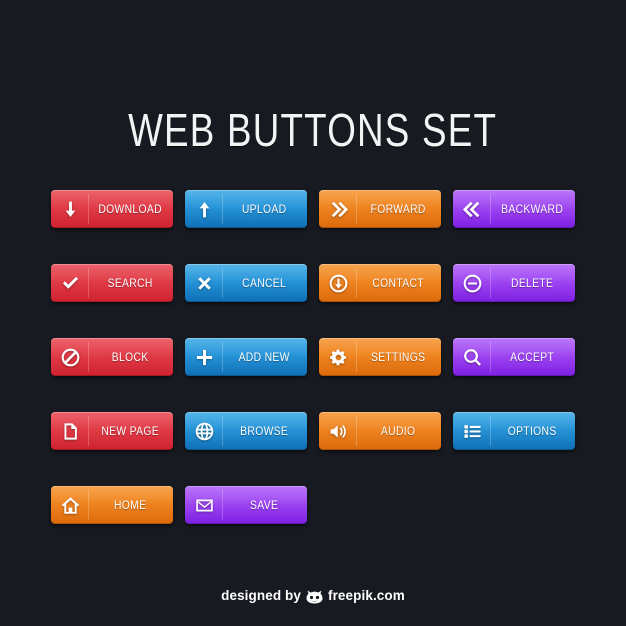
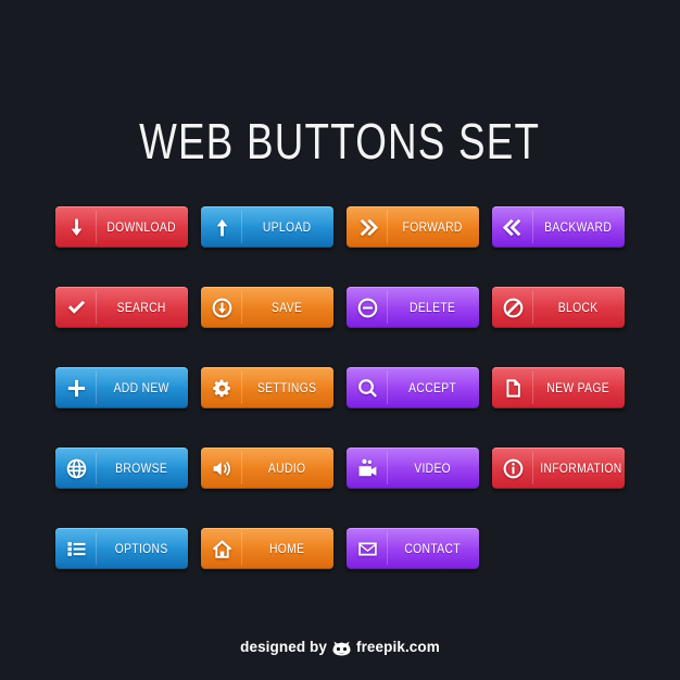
  WEB BUTTONS SET
  DOWNLOAD
  UPLOAD
  FORWARD
  BACKWARD
  SEARCH
- CANCEL
- CONTACT
+ SAVE
  DELETE
  BLOCK
  ADD NEW
  SETTINGS
  ACCEPT
  NEW PAGE
  BROWSE
  AUDIO
+ VIDEO
+ INFORMATION
  OPTIONS
  HOME
- SAVE
+ CONTACT
  designed by
  freepik.com
